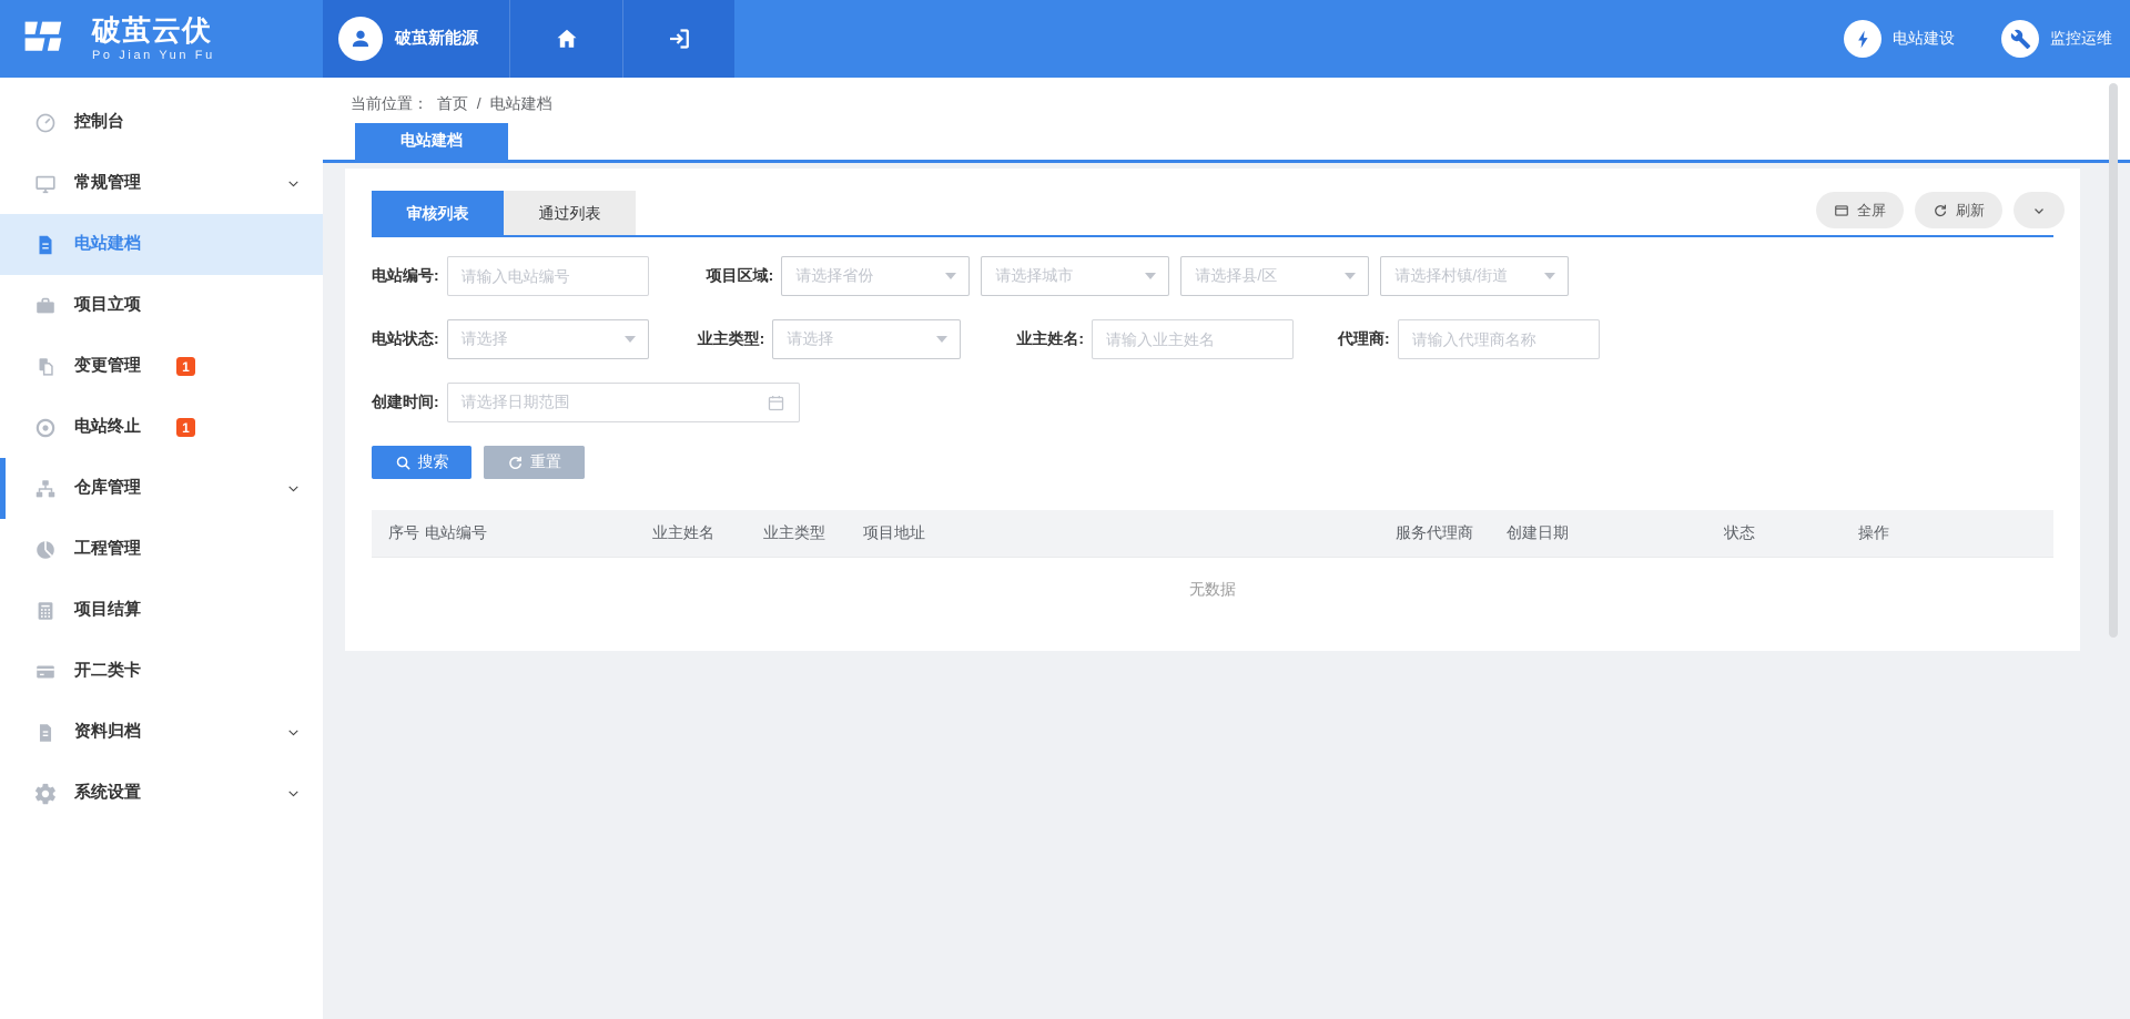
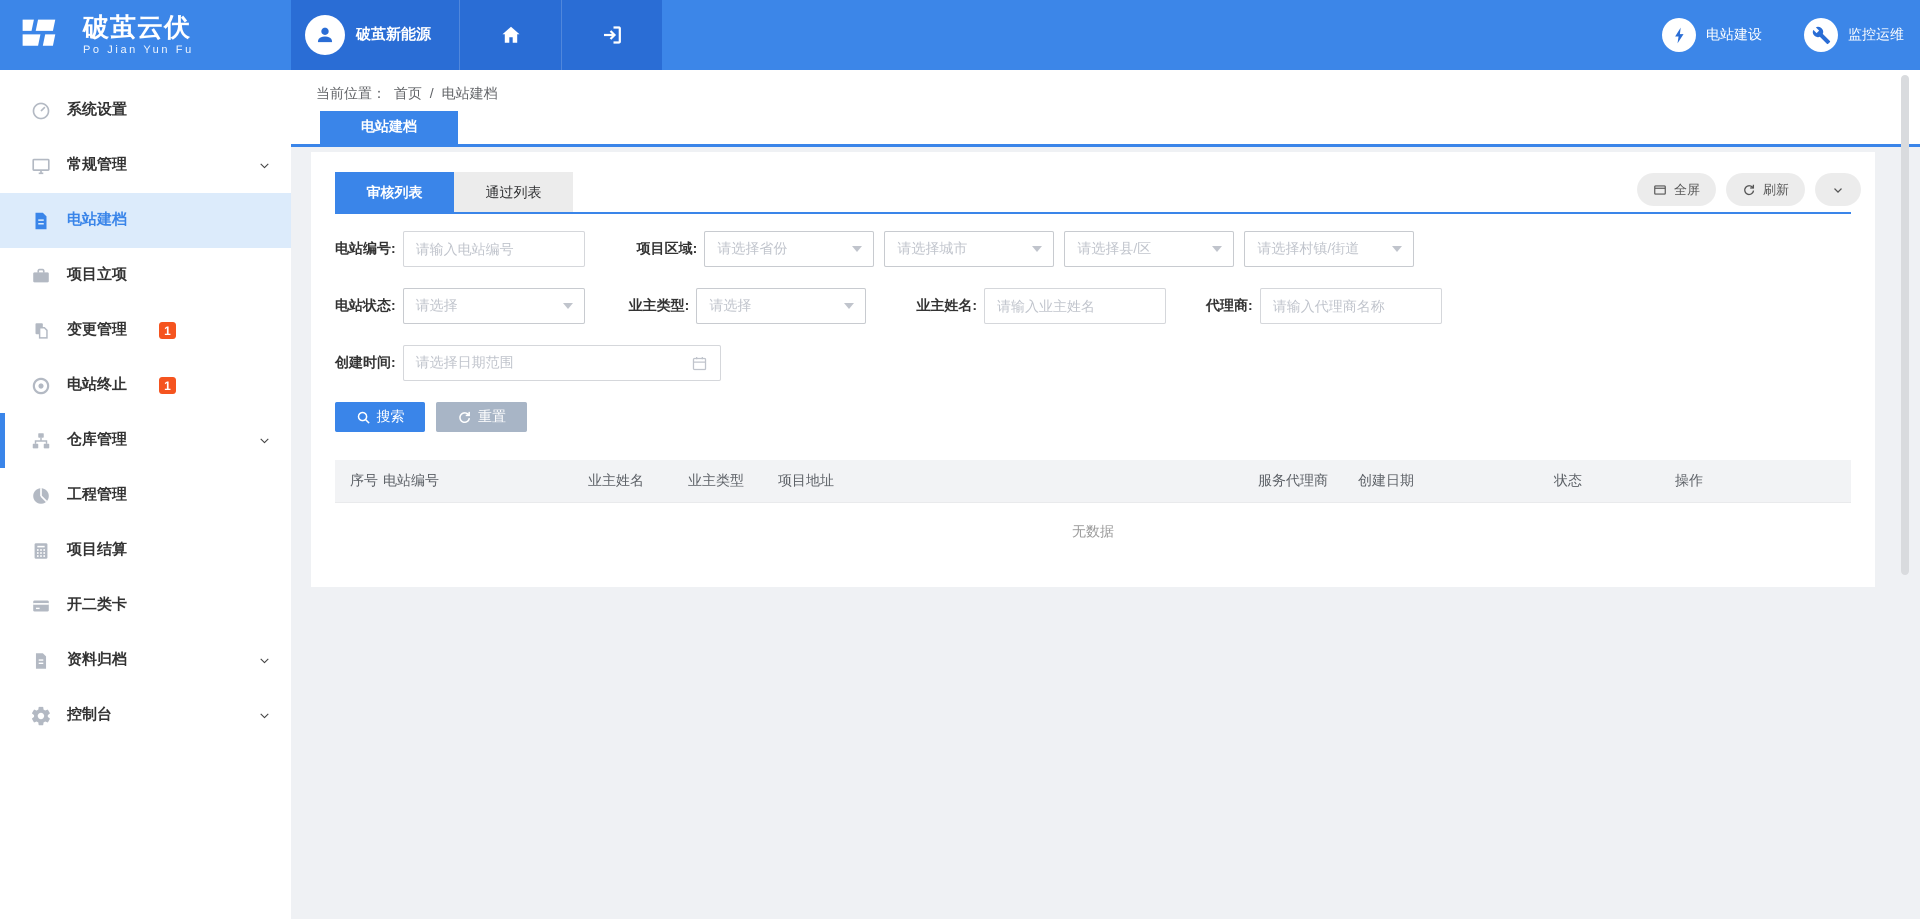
  破茧云伏
  Po Jian Yun Fu
  破茧新能源
  电站建设
  监控运维
- 控制台
+ 系统设置
  常规管理
  电站建档
  项目立项
  变更管理
  1
  电站终止
  1
  仓库管理
  工程管理
  项目结算
  开二类卡
  资料归档
- 系统设置
+ 控制台
  当前位置： 首页 / 电站建档
  电站建档
  审核列表
  通过列表
  全屏
  刷新
  电站编号:
  请输入电站编号
  项目区域:
  请选择省份
  请选择城市
  请选择县/区
  请选择村镇/街道
  电站状态:
  请选择
  业主类型:
  请选择
  业主姓名:
  请输入业主姓名
  代理商:
  请输入代理商名称
  创建时间:
  请选择日期范围
  搜索
  重置
  序号
  电站编号
  业主姓名
  业主类型
  项目地址
  服务代理商
  创建日期
  状态
  操作
  无数据
